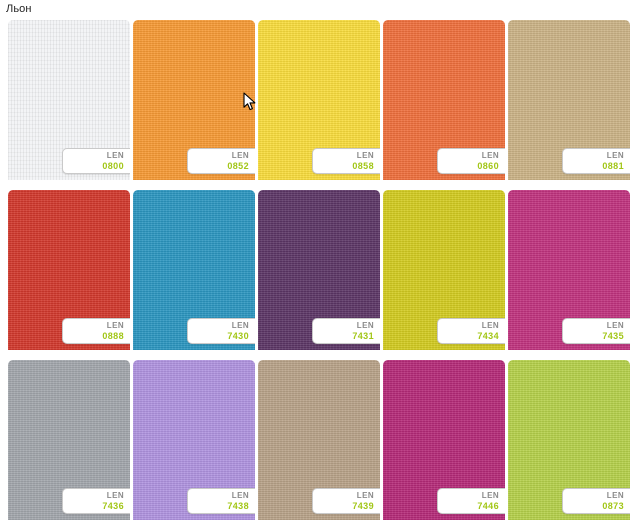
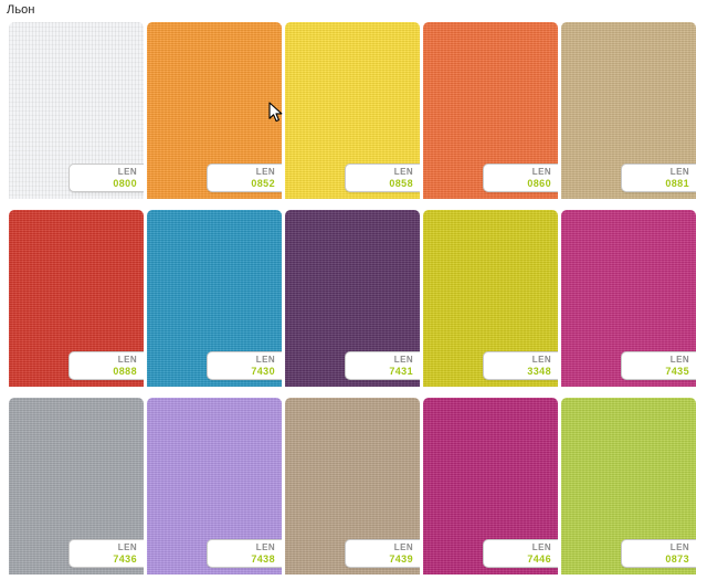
  Льон
  LEN
  0800
  LEN
  0852
  LEN
  0858
  LEN
  0860
  LEN
  0881
  LEN
  0888
  LEN
  7430
  LEN
  7431
  LEN
- 7434
+ 3348
  LEN
  7435
  LEN
  7436
  LEN
  7438
  LEN
  7439
  LEN
  7446
  LEN
  0873
